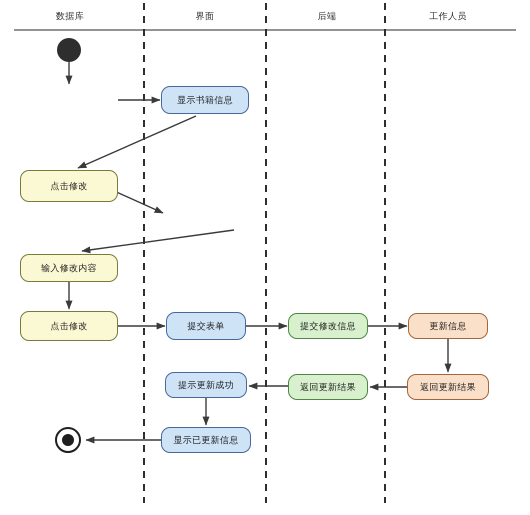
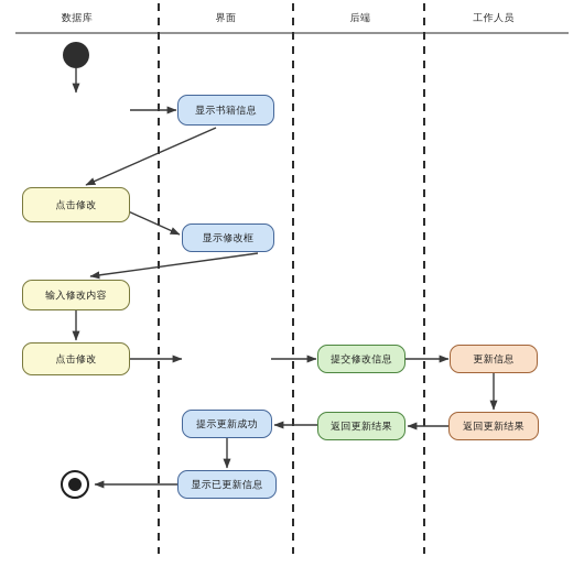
  数据库
  界面
  后端
  工作人员
  显示书籍信息
  点击修改
+ 显示修改框
  输入修改内容
  点击修改
- 提交表单
  提交修改信息
  更新信息
  返回更新结果
  返回更新结果
  提示更新成功
  显示已更新信息
